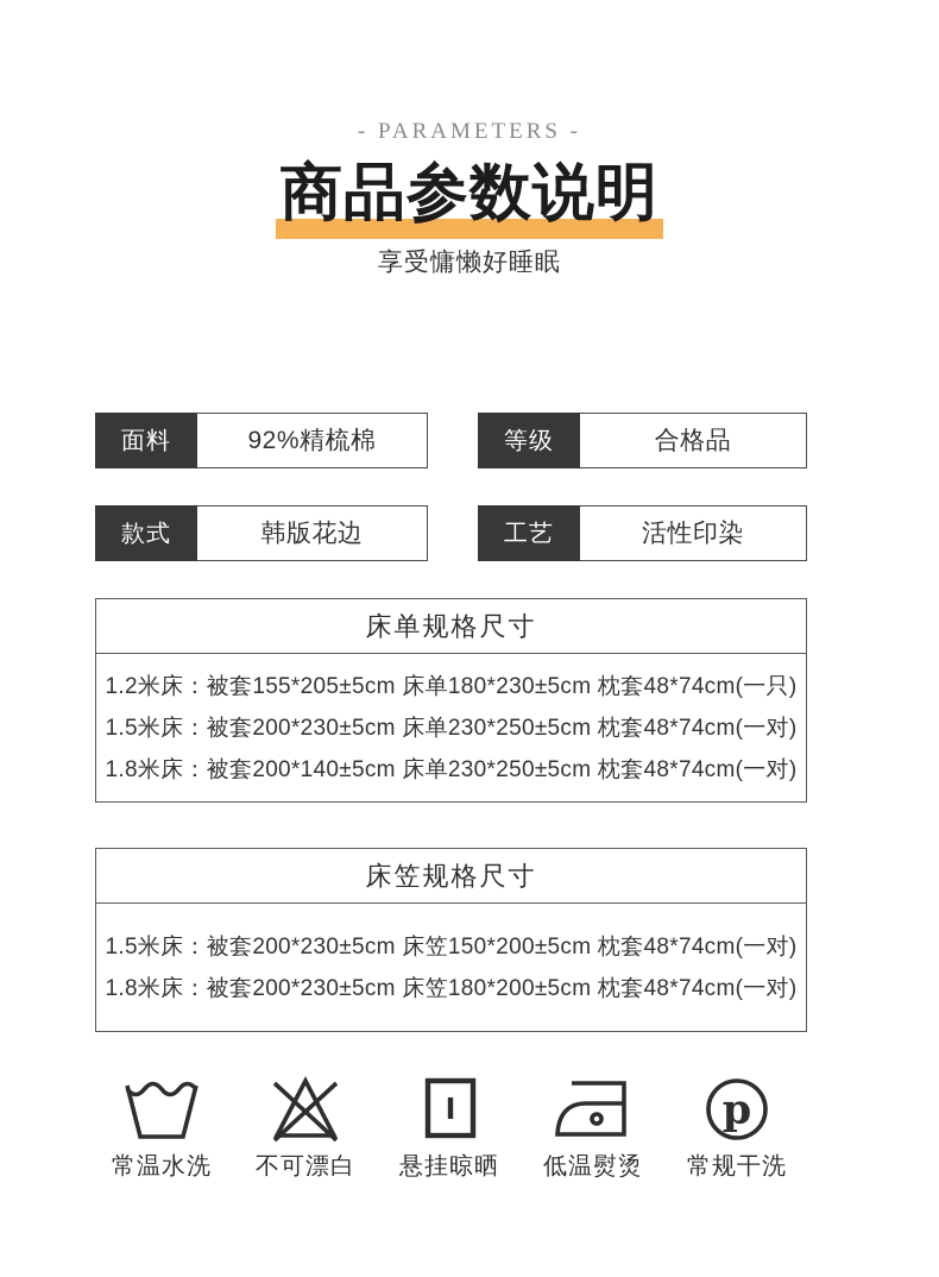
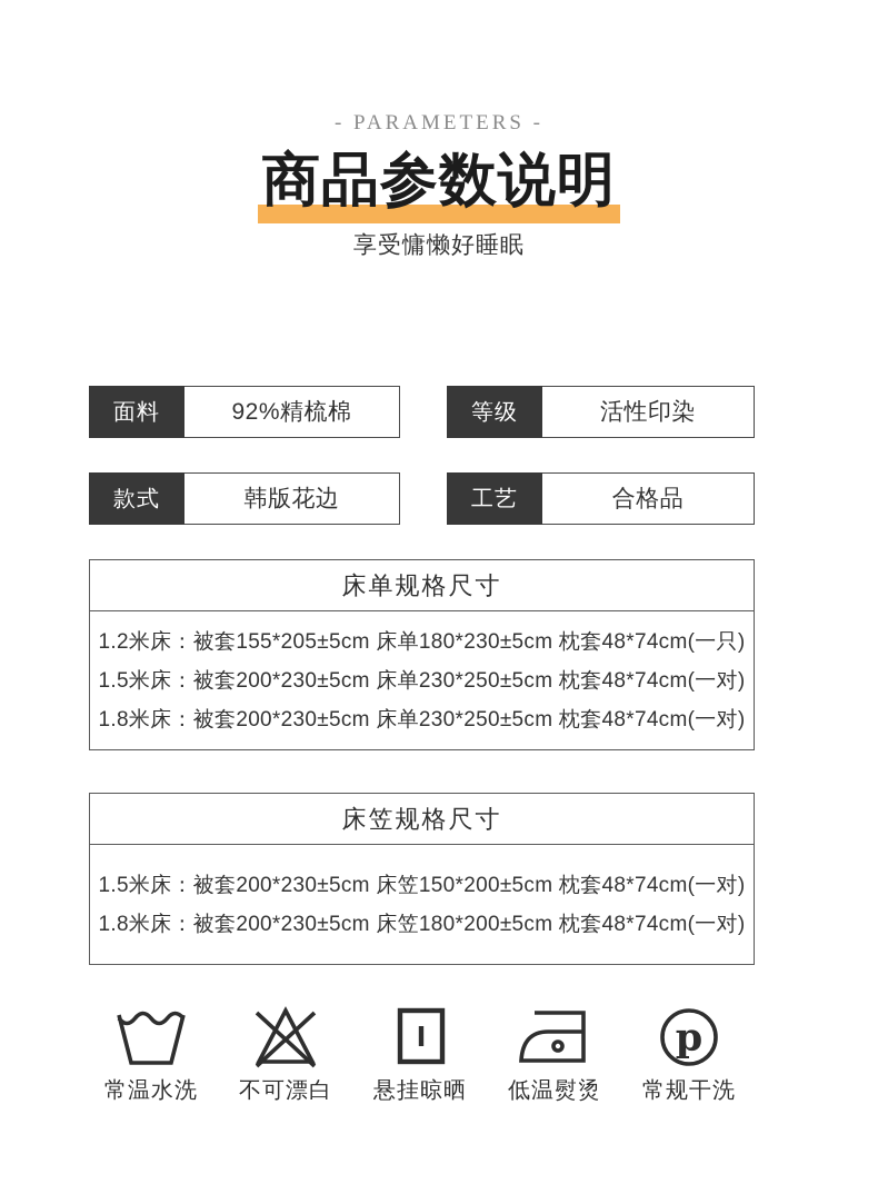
  - PARAMETERS -
  商品参数说明
  享受慵懒好睡眠
  面料
  92%精梳棉
  等级
- 合格品
+ 活性印染
  款式
  韩版花边
  工艺
- 活性印染
+ 合格品
  床单规格尺寸
  1.2米床：被套155*205±5cm 床单180*230±5cm 枕套48*74cm(一只)
  1.5米床：被套200*230±5cm 床单230*250±5cm 枕套48*74cm(一对)
- 1.8米床：被套200*140±5cm 床单230*250±5cm 枕套48*74cm(一对)
+ 1.8米床：被套200*230±5cm 床单230*250±5cm 枕套48*74cm(一对)
  床笠规格尺寸
  1.5米床：被套200*230±5cm 床笠150*200±5cm 枕套48*74cm(一对)
  1.8米床：被套200*230±5cm 床笠180*200±5cm 枕套48*74cm(一对)
  常温水洗
  不可漂白
  悬挂晾晒
  低温熨烫
  p
  常规干洗
